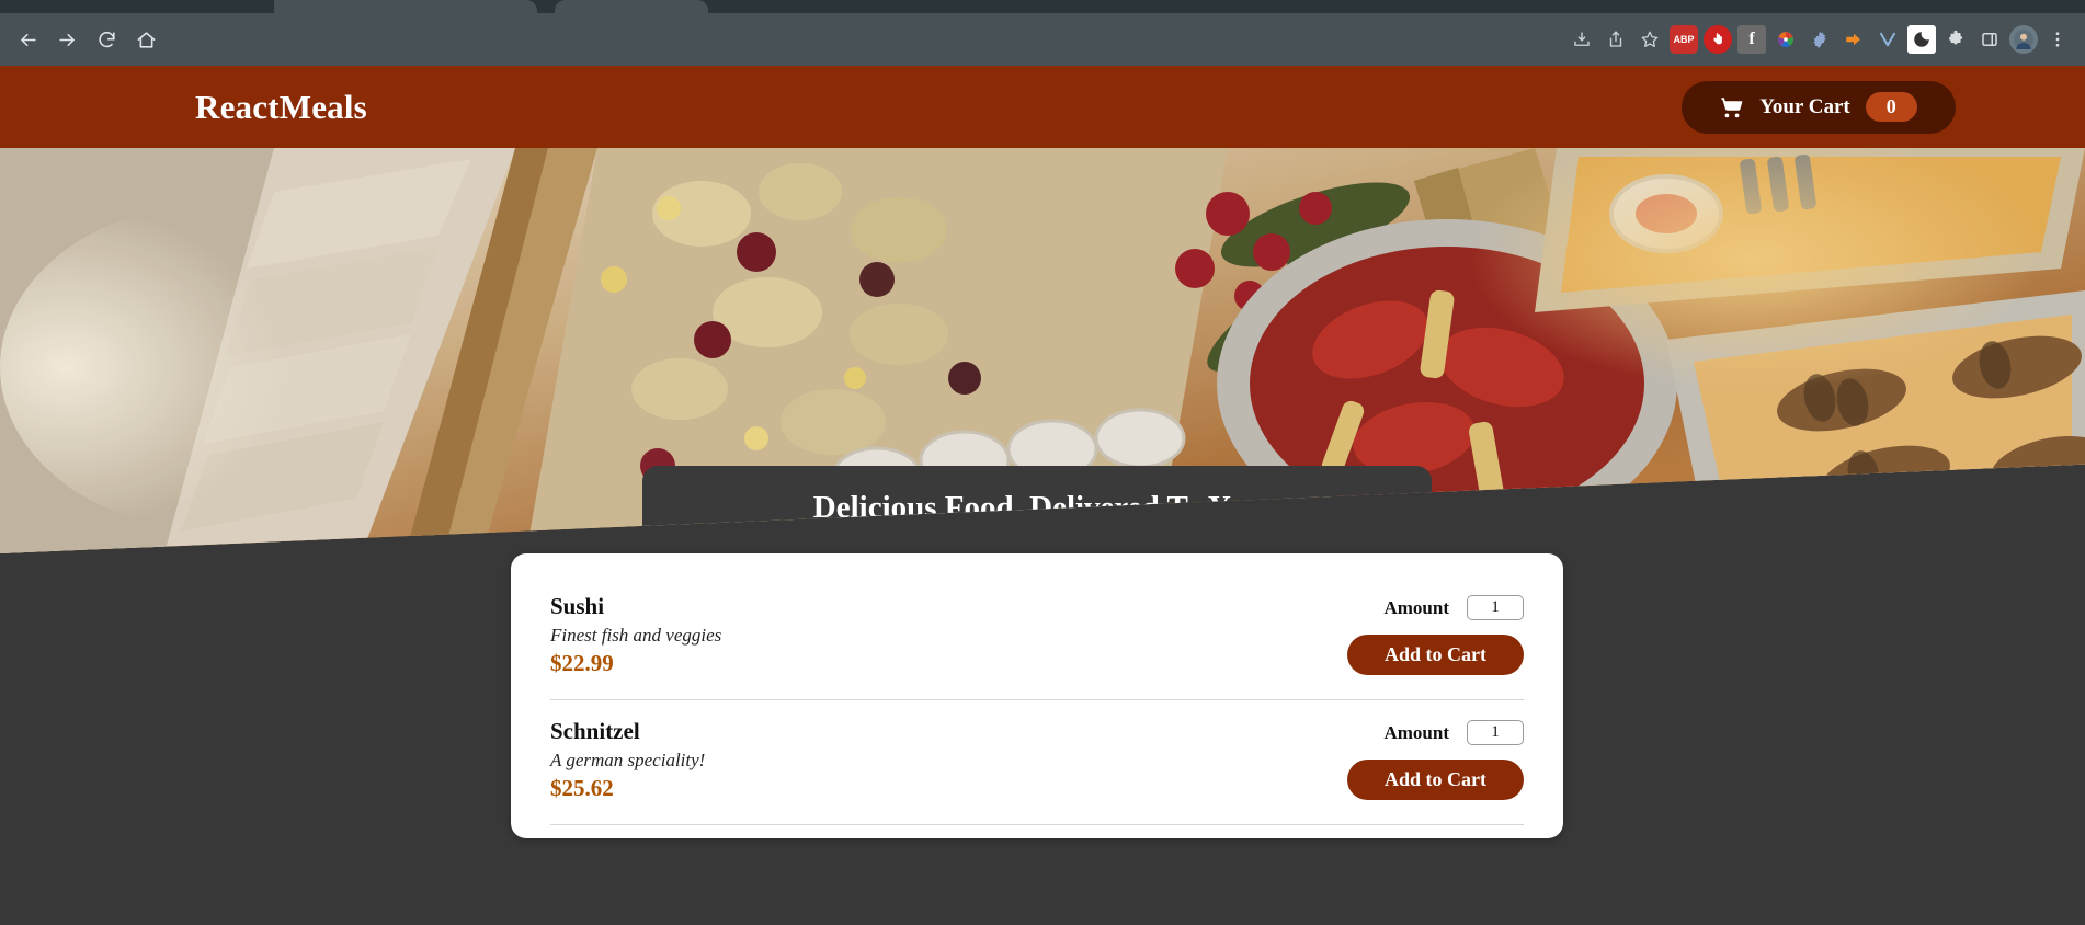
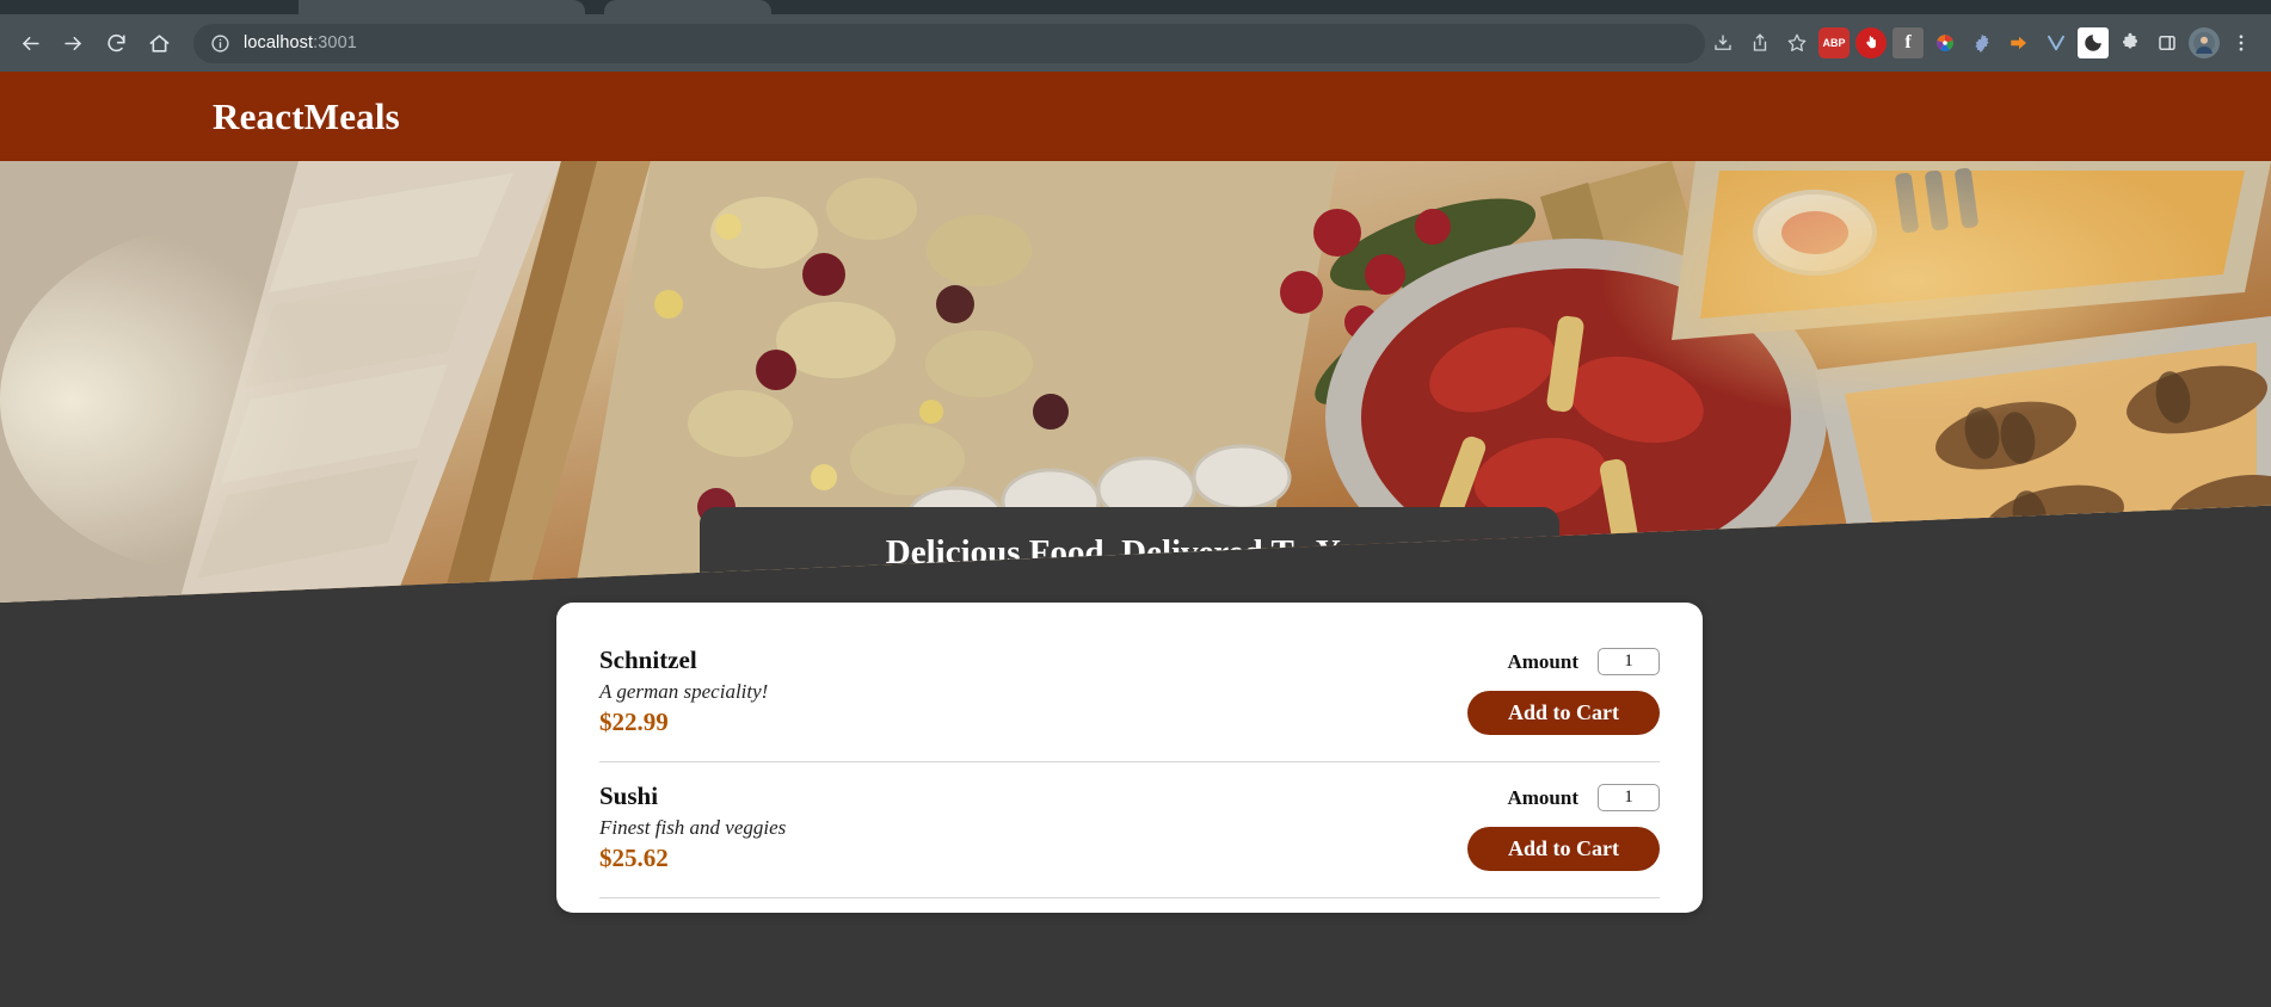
+ localhost:3001
  ABP
  f
  ReactMeals
- Your Cart
- 0
- Sushi
+ Schnitzel
- Finest fish and veggies
+ A german speciality!
  $22.99
  Amount
  1
  Add to Cart
- Schnitzel
+ Sushi
- A german speciality!
+ Finest fish and veggies
  $25.62
  Amount
  1
  Add to Cart
